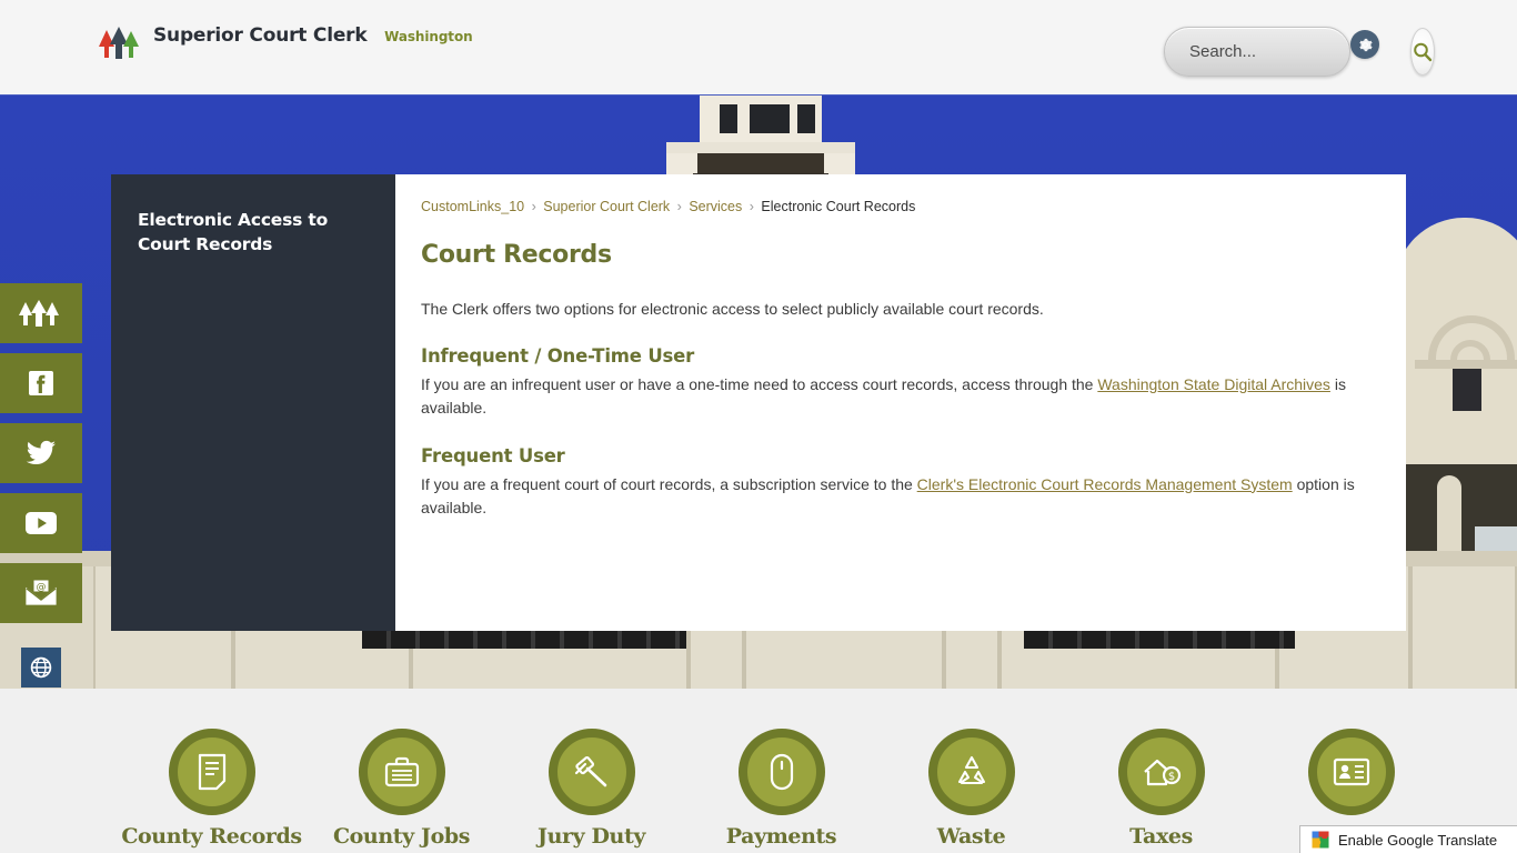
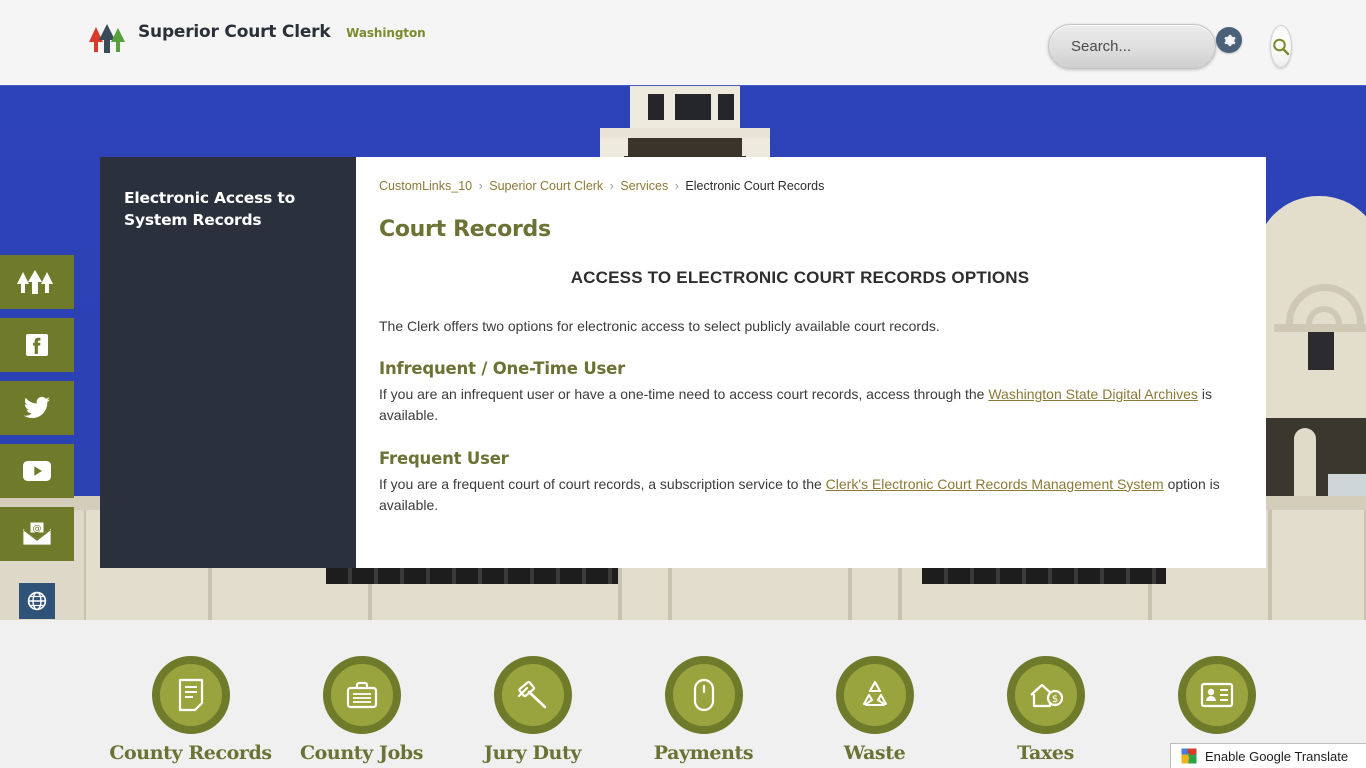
  Superior Court Clerk Washington
  Search...
  @
- Electronic Access to Court Records
+ Electronic Access to System Records
  CustomLinks_10 › Superior Court Clerk › Services › Electronic Court Records
  Court Records
+ ACCESS TO ELECTRONIC COURT RECORDS OPTIONS
  The Clerk offers two options for electronic access to select publicly available court records.
  Infrequent / One-Time User
  If you are an infrequent user or have a one-time need to access court records, access through the Washington State Digital Archives is available.
  Frequent User
  If you are a frequent court of court records, a subscription service to the Clerk's Electronic Court Records Management System option is available.
  County Records
  County Jobs
  Jury Duty
  Payments
  Waste
  $
  Taxes
  Enable Google Translate
